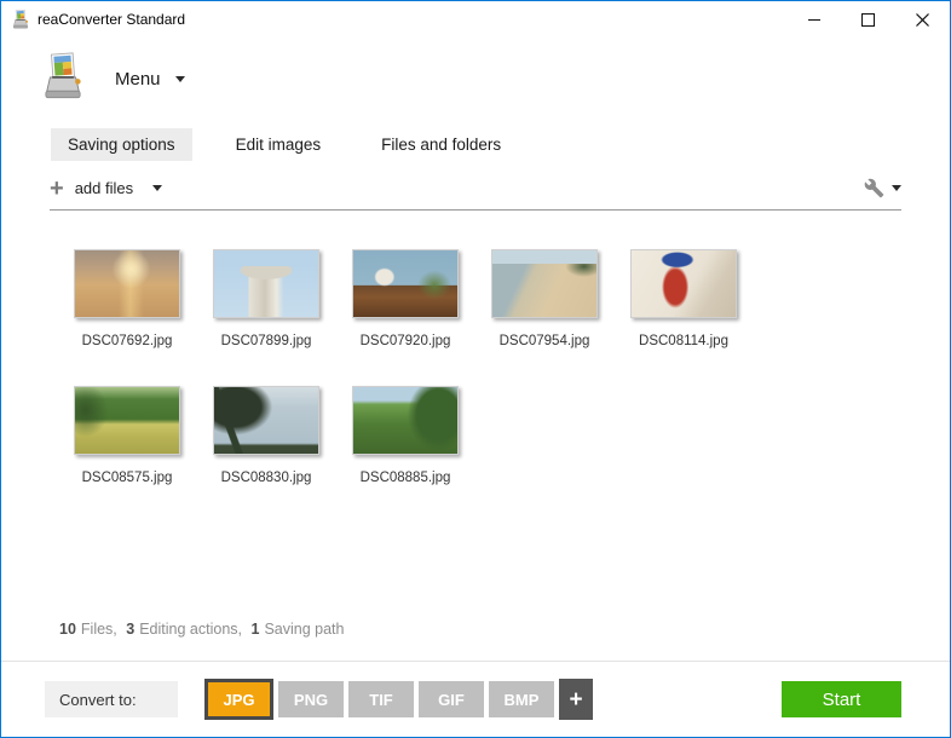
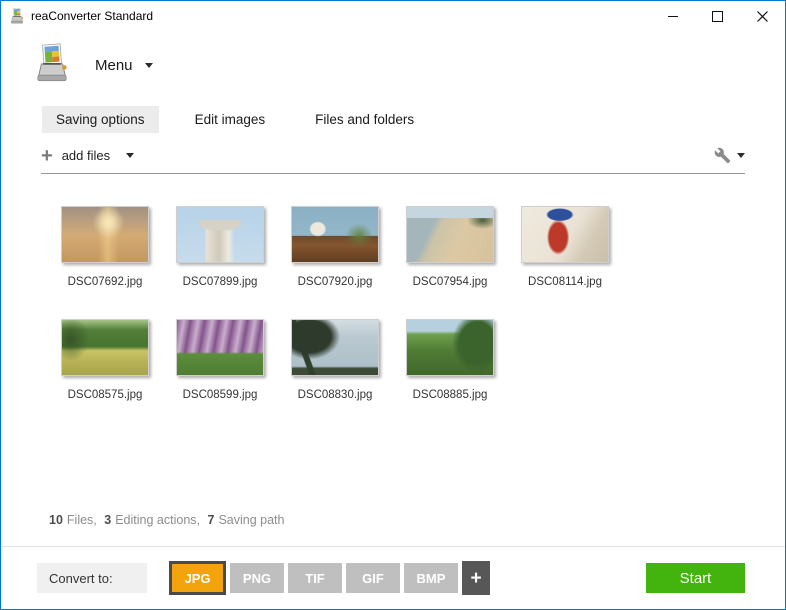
  reaConverter Standard
  Menu
  Saving options
  Edit images
  Files and folders
  +
  add files
  DSC07692.jpg
  DSC07899.jpg
  DSC07920.jpg
  DSC07954.jpg
  DSC08114.jpg
  DSC08575.jpg
+ DSC08599.jpg
  DSC08830.jpg
  DSC08885.jpg
- 10 Files, 3 Editing actions, 1 Saving path
+ 10 Files, 3 Editing actions, 7 Saving path
  Convert to:
  JPG
  PNG
  TIF
  GIF
  BMP
  +
  Start
